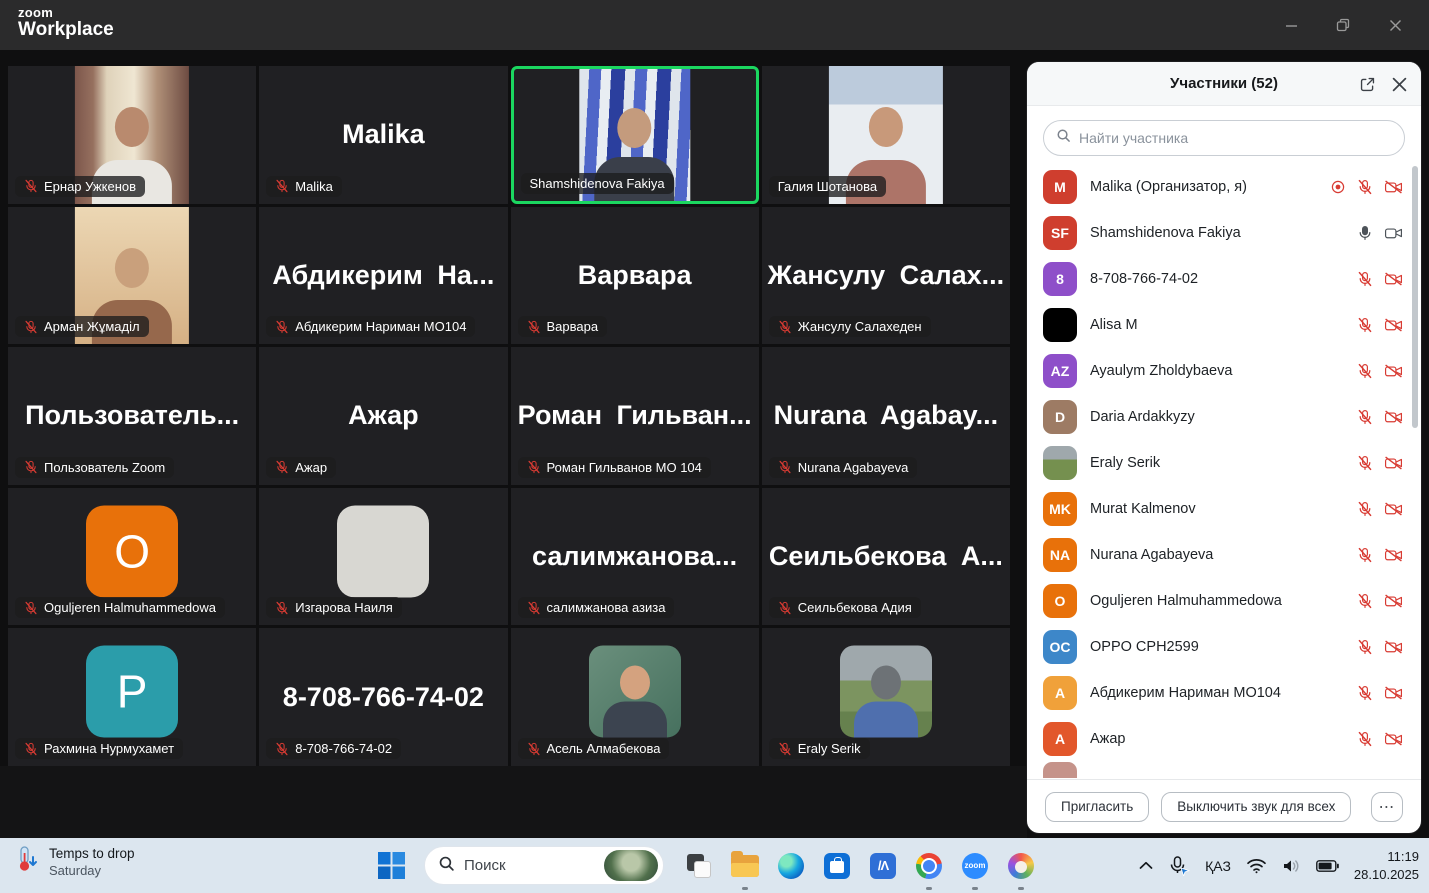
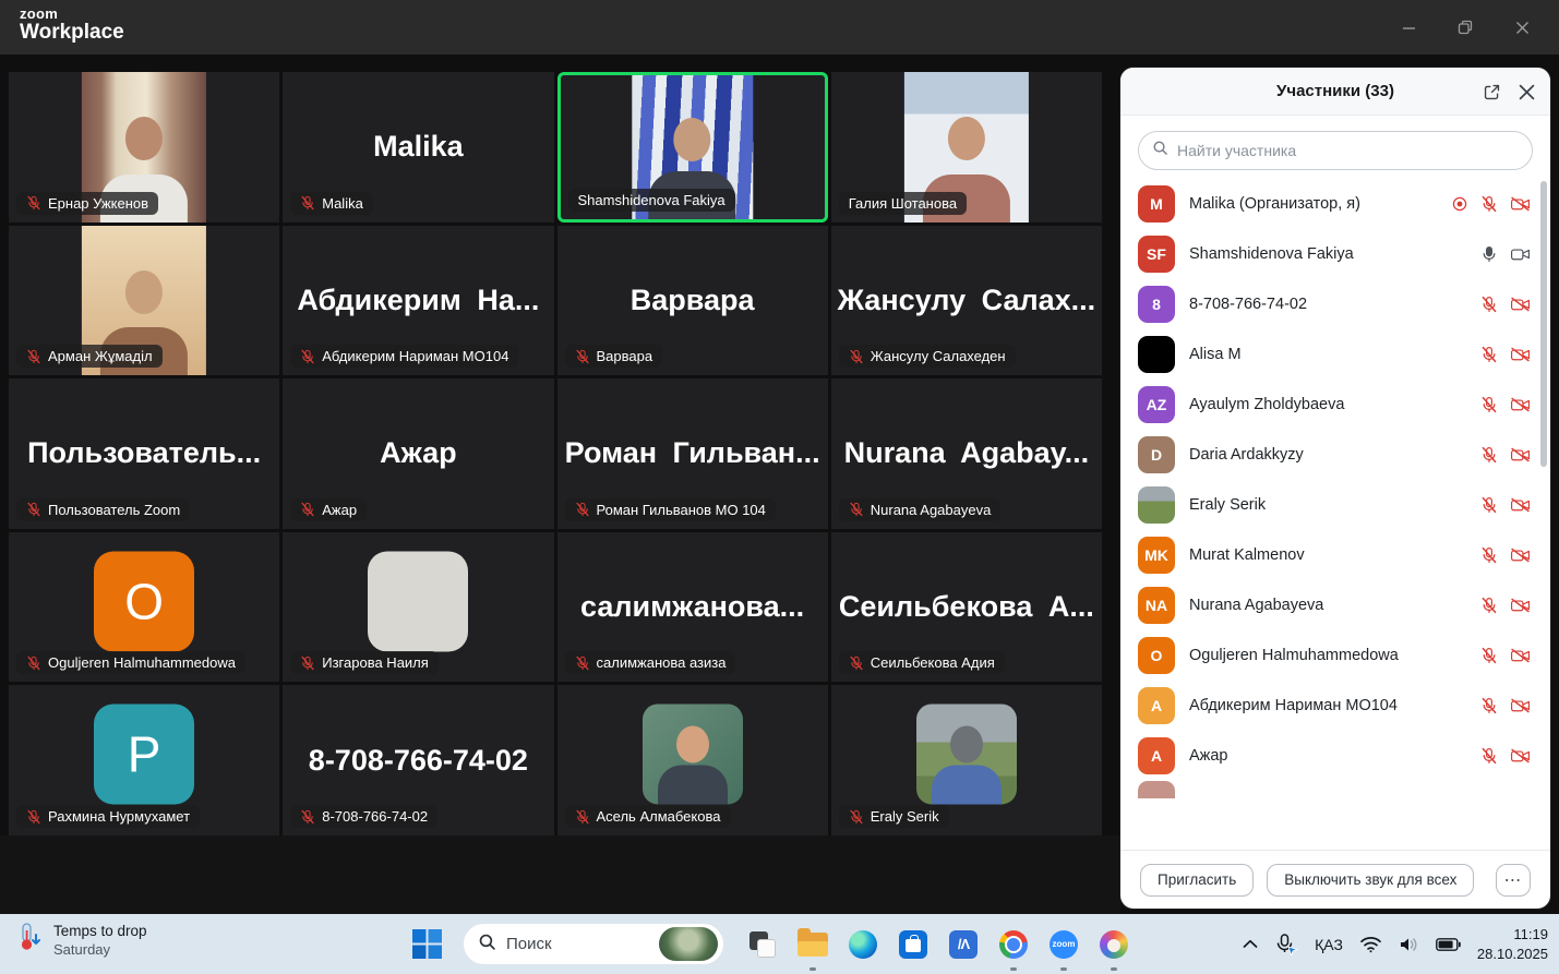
  zoom
  Workplace
  Ернар Ужкенов
  Malika
  Malika
  Shamshidenova Fakiya
  Галия Шотанова
  Арман Жұмаділ
  Абдикерим На...
  Абдикерим Нариман МО104
  Варвара
  Варвара
  Жансулу Салах...
  Жансулу Салахеден
  Пользователь...
  Пользователь Zoom
  Ажар
  Ажар
  Роман Гильван...
  Роман Гильванов МО 104
  Nurana Agabay...
  Nurana Agabayeva
  O
  Oguljeren Halmuhammedowa
  Изгарова Наиля
  салимжанова...
  салимжанова азиза
  Сеильбекова А...
  Сеильбекова Адия
  P
  Рахмина Нурмухамет
  8-708-766-74-02
  8-708-766-74-02
  Асель Алмабекова
  Eraly Serik
- Участники (52)
+ Участники (33)
  Найти участника
  M
  Malika (Организатор, я)
  SF
  Shamshidenova Fakiya
  8
  8-708-766-74-02
  Alisa M
  AZ
  Ayaulym Zholdybaeva
  D
  Daria Ardakkyzy
  Eraly Serik
  MK
  Murat Kalmenov
  NA
  Nurana Agabayeva
  O
  Oguljeren Halmuhammedowa
- OC
- OPPO CPH2599
  A
  Абдикерим Нариман МО104
  A
  Ажар
  Пригласить
  Выключить звук для всех
  ⋯
  Temps to drop
  Saturday
  Поиск
  /Λ
  zoom
  ҚАЗ
  11:19
  28.10.2025
